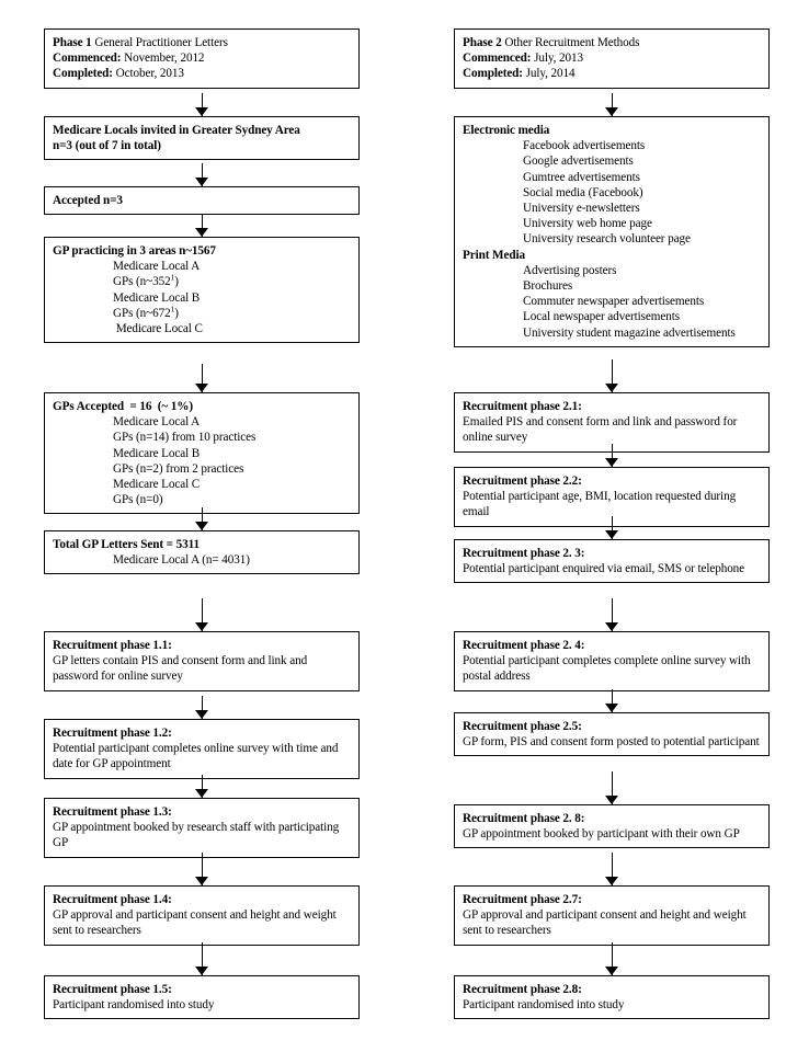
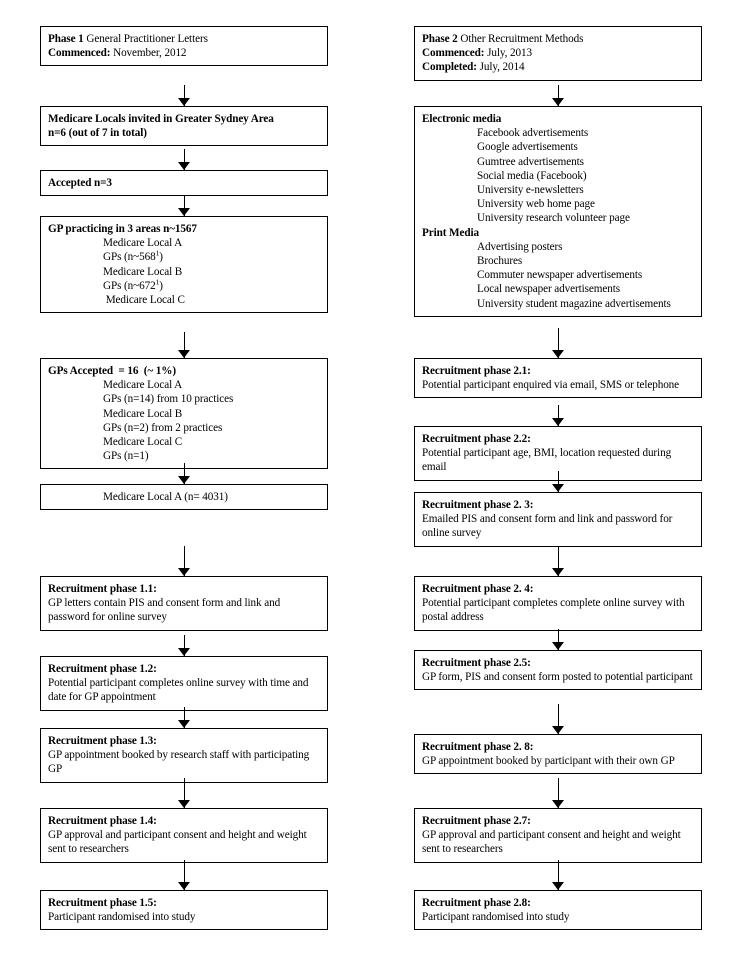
  Phase 1 General Practitioner Letters
  Commenced: November, 2012
- Completed: October, 2013
  Medicare Locals invited in Greater Sydney Area
- n=3 (out of 7 in total)
+ n=6 (out of 7 in total)
  Accepted n=3
  GP practicing in 3 areas n~1567
  Medicare Local A
- GPs (n~3521)
+ GPs (n~5681)
  Medicare Local B
  GPs (n~6721)
  Medicare Local C
  GPs Accepted = 16 (~ 1%)
  Medicare Local A
  GPs (n=14) from 10 practices
  Medicare Local B
  GPs (n=2) from 2 practices
  Medicare Local C
- GPs (n=0)
+ GPs (n=1)
- Total GP Letters Sent = 5311
  Medicare Local A (n= 4031)
  Recruitment phase 1.1:
  GP letters contain PIS and consent form and link and password for online survey
  Recruitment phase 1.2:
  Potential participant completes online survey with time and date for GP appointment
  Recruitment phase 1.3:
  GP appointment booked by research staff with participating GP
  Recruitment phase 1.4:
  GP approval and participant consent and height and weight sent to researchers
  Recruitment phase 1.5:
  Participant randomised into study
  Phase 2 Other Recruitment Methods
  Commenced: July, 2013
  Completed: July, 2014
  Electronic media
  Facebook advertisements
  Google advertisements
  Gumtree advertisements
  Social media (Facebook)
  University e-newsletters
  University web home page
  University research volunteer page
  Print Media
  Advertising posters
  Brochures
  Commuter newspaper advertisements
  Local newspaper advertisements
  University student magazine advertisements
  Recruitment phase 2.1:
- Emailed PIS and consent form and link and password for online survey
+ Potential participant enquired via email, SMS or telephone
  Recruitment phase 2.2:
  Potential participant age, BMI, location requested during email
  Recruitment phase 2. 3:
- Potential participant enquired via email, SMS or telephone
+ Emailed PIS and consent form and link and password for online survey
  Recruitment phase 2. 4:
  Potential participant completes complete online survey with postal address
  Recruitment phase 2.5:
  GP form, PIS and consent form posted to potential participant
  Recruitment phase 2. 8:
  GP appointment booked by participant with their own GP
  Recruitment phase 2.7:
  GP approval and participant consent and height and weight sent to researchers
  Recruitment phase 2.8:
  Participant randomised into study
